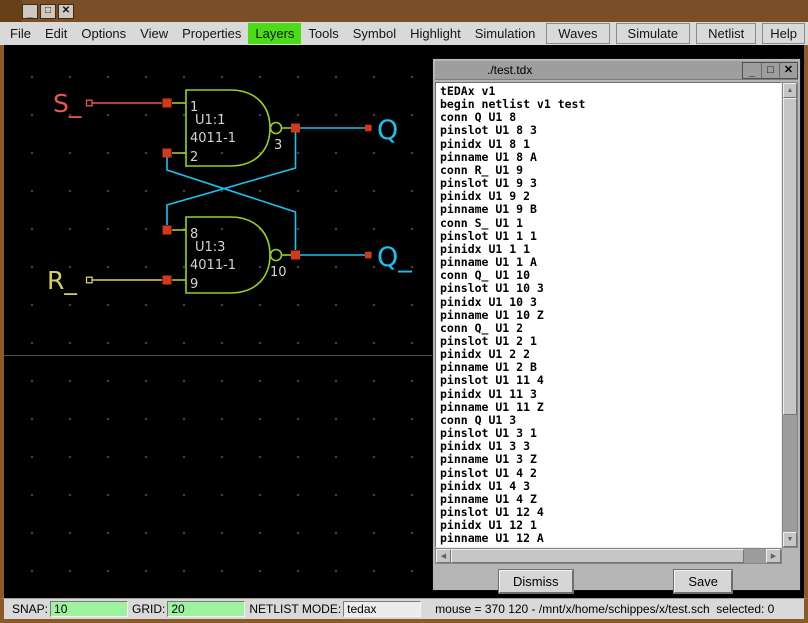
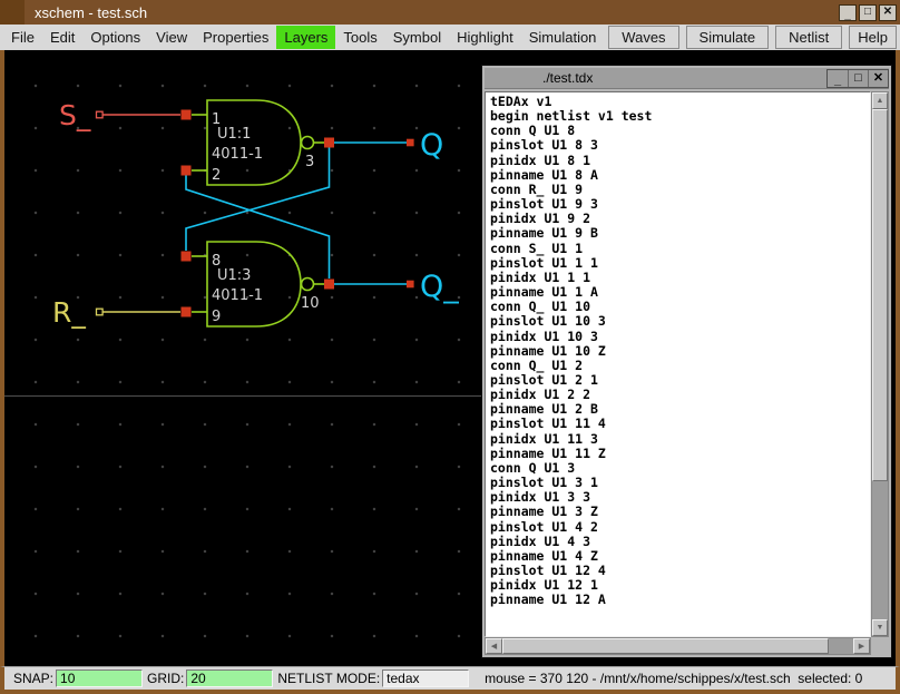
+ xschem - test.sch
  _
  □
  ✕
  File
  Edit
  Options
  View
  Properties
  Layers
  Tools
  Symbol
  Highlight
  Simulation
  Waves
  Simulate
  Netlist
  Help
  1
  U1:1
  4011-1
  2
  3
  8
  U1:3
  4011-1
  9
  10
  S_
  R_
  Q
  Q_
  ./test.tdx
  _
  □
  ✕
  tEDAx v1
  begin netlist v1 test
  conn Q U1 8
  pinslot U1 8 3
  pinidx U1 8 1
  pinname U1 8 A
  conn R_ U1 9
  pinslot U1 9 3
  pinidx U1 9 2
  pinname U1 9 B
  conn S_ U1 1
  pinslot U1 1 1
  pinidx U1 1 1
  pinname U1 1 A
  conn Q_ U1 10
  pinslot U1 10 3
  pinidx U1 10 3
  pinname U1 10 Z
  conn Q_ U1 2
  pinslot U1 2 1
  pinidx U1 2 2
  pinname U1 2 B
  pinslot U1 11 4
  pinidx U1 11 3
  pinname U1 11 Z
  conn Q U1 3
  pinslot U1 3 1
  pinidx U1 3 3
  pinname U1 3 Z
  pinslot U1 4 2
  pinidx U1 4 3
  pinname U1 4 Z
  pinslot U1 12 4
  pinidx U1 12 1
  pinname U1 12 A
- Dismiss
- Save
  SNAP:
  10
  GRID:
  20
  NETLIST MODE:
  tedax
  mouse = 370 120 - /mnt/x/home/schippes/x/test.sch selected: 0
